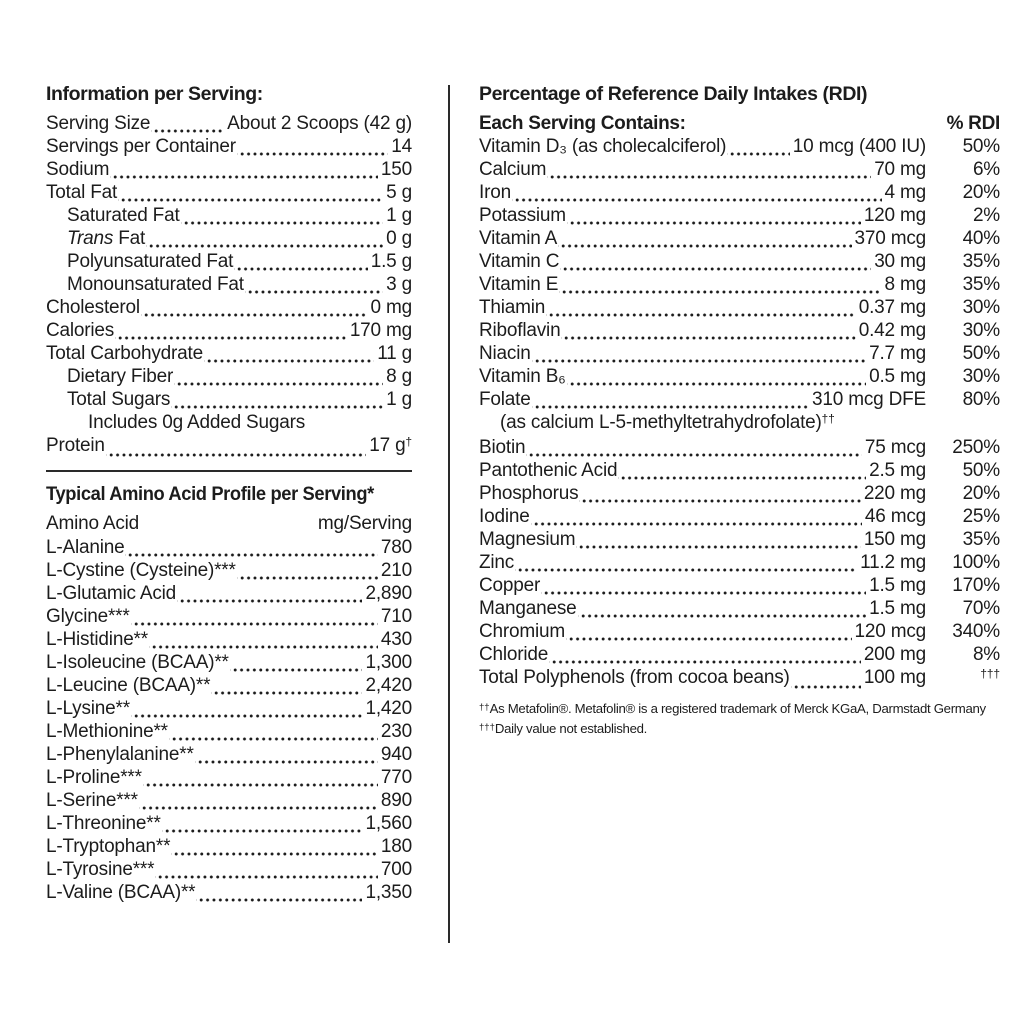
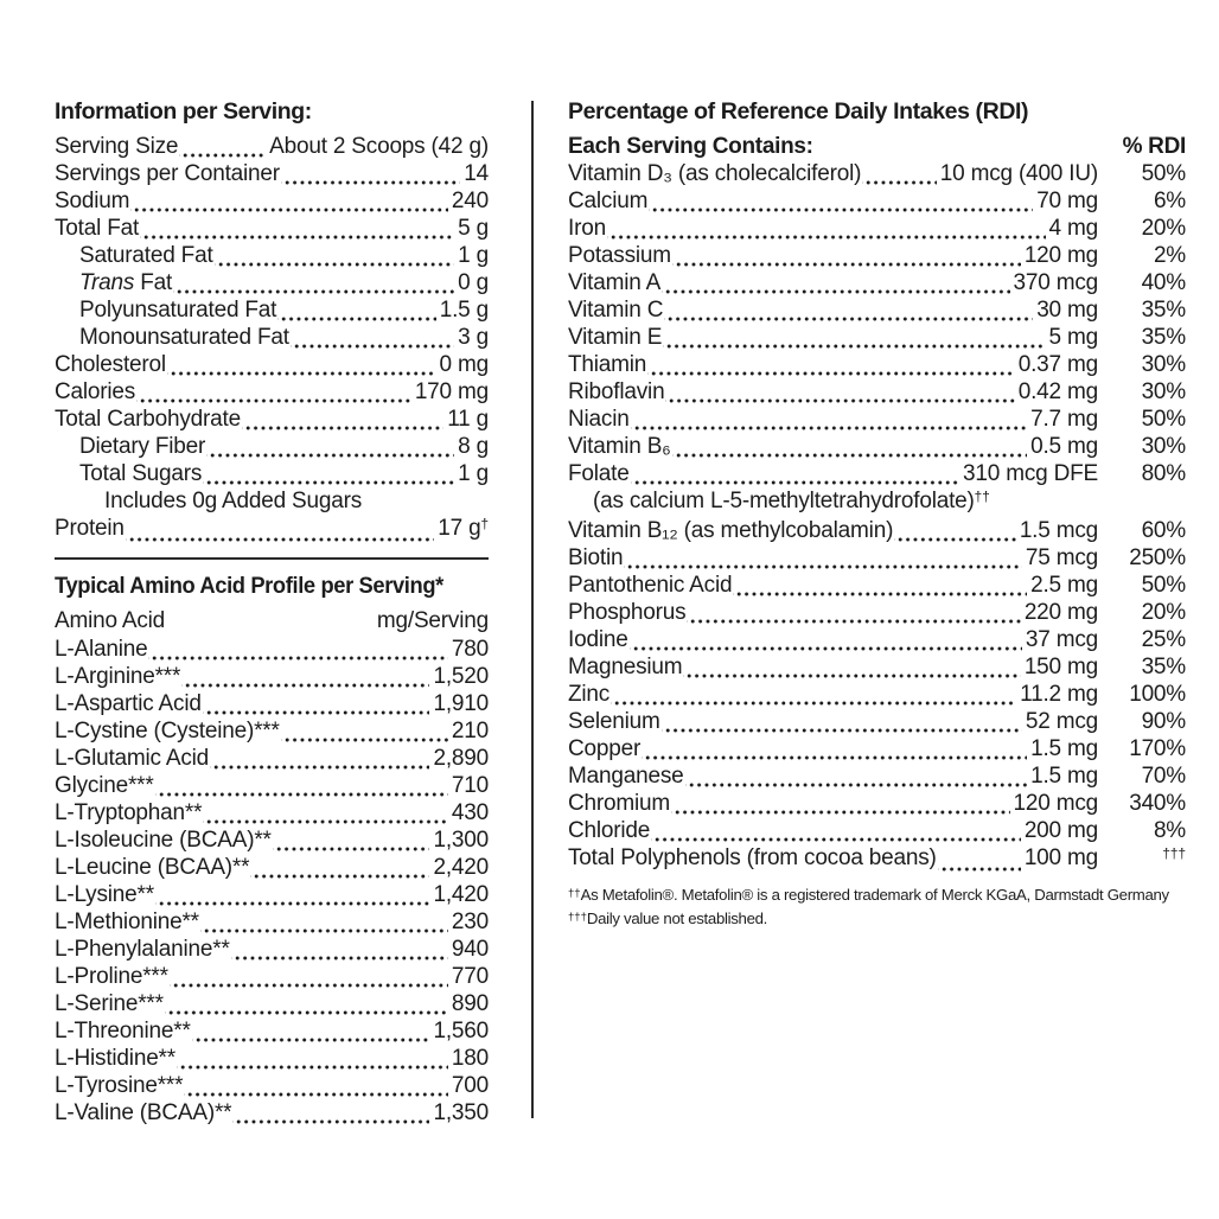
  Information per Serving:
  Serving Size
  About 2 Scoops (42 g)
  Servings per Container
  14
  Sodium
- 150
+ 240
  Total Fat
  5 g
  Saturated Fat
  1 g
  Trans Fat
  0 g
  Polyunsaturated Fat
  1.5 g
  Monounsaturated Fat
  3 g
  Cholesterol
  0 mg
  Calories
  170 mg
  Total Carbohydrate
  11 g
  Dietary Fiber
  8 g
  Total Sugars
  1 g
  Includes 0g Added Sugars
  Protein
  17 g†
  Typical Amino Acid Profile per Serving*
  Amino Acid
  mg/Serving
  L-Alanine
  780
+ L-Arginine***
+ 1,520
+ L-Aspartic Acid
+ 1,910
  L-Cystine (Cysteine)***
  210
  L-Glutamic Acid
  2,890
  Glycine***
  710
- L-Histidine**
+ L-Tryptophan**
  430
  L-Isoleucine (BCAA)**
  1,300
  L-Leucine (BCAA)**
  2,420
  L-Lysine**
  1,420
  L-Methionine**
  230
  L-Phenylalanine**
  940
  L-Proline***
  770
  L-Serine***
  890
  L-Threonine**
  1,560
- L-Tryptophan**
+ L-Histidine**
  180
  L-Tyrosine***
  700
  L-Valine (BCAA)**
  1,350
  Percentage of Reference Daily Intakes (RDI)
  Each Serving Contains:
  % RDI
  Vitamin D₃ (as cholecalciferol)
  10 mcg (400 IU)
  50%
  Calcium
  70 mg
  6%
  Iron
  4 mg
  20%
  Potassium
  120 mg
  2%
  Vitamin A
  370 mcg
  40%
  Vitamin C
  30 mg
  35%
  Vitamin E
- 8 mg
+ 5 mg
  35%
  Thiamin
  0.37 mg
  30%
  Riboflavin
  0.42 mg
  30%
  Niacin
  7.7 mg
  50%
  Vitamin B₆
  0.5 mg
  30%
  Folate
  310 mcg DFE
  80%
  (as calcium L-5-methyltetrahydrofolate)††
+ Vitamin B₁₂ (as methylcobalamin)
+ 1.5 mcg
+ 60%
  Biotin
  75 mcg
  250%
  Pantothenic Acid
  2.5 mg
  50%
  Phosphorus
  220 mg
  20%
  Iodine
- 46 mcg
+ 37 mcg
  25%
  Magnesium
  150 mg
  35%
  Zinc
  11.2 mg
  100%
+ Selenium
+ 52 mcg
+ 90%
  Copper
  1.5 mg
  170%
  Manganese
  1.5 mg
  70%
  Chromium
  120 mcg
  340%
  Chloride
  200 mg
  8%
  Total Polyphenols (from cocoa beans)
  100 mg
  †††
  ††As Metafolin®. Metafolin® is a registered trademark of Merck KGaA, Darmstadt Germany
  †††Daily value not established.
